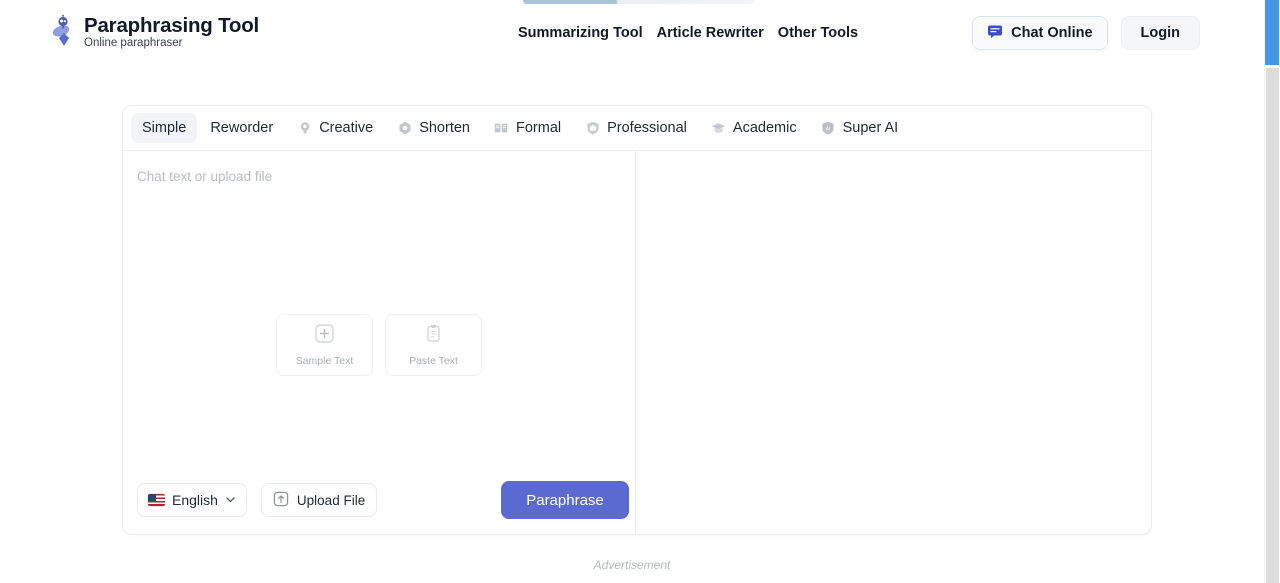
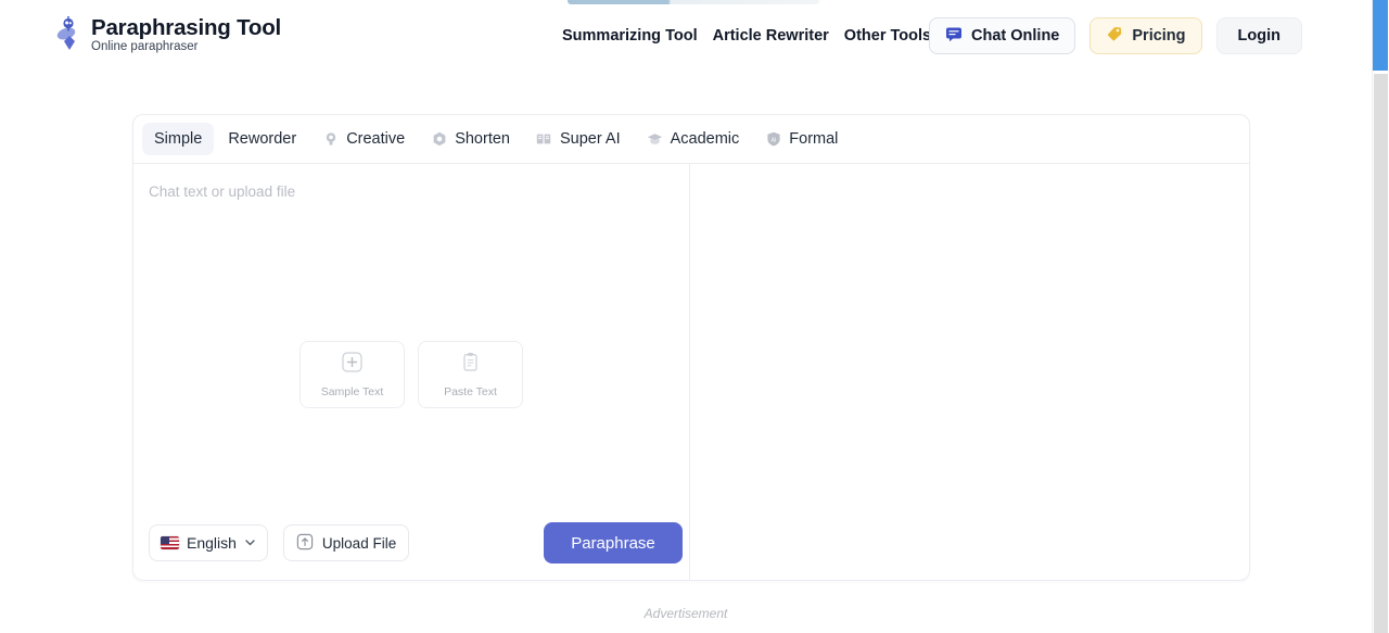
  Paraphrasing Tool
  Online paraphraser
  Summarizing Tool
  Article Rewriter
  Other Tools
  Chat Online
+ Pricing
  Login
  Simple
  Reworder
  Creative
  Shorten
- Formal
+ Super AI
- Professional
  Academic
- Super AI
+ Formal
  Chat text or upload file
  Sample Text
  Paste Text
  English
  Upload File
  Paraphrase
  Advertisement
